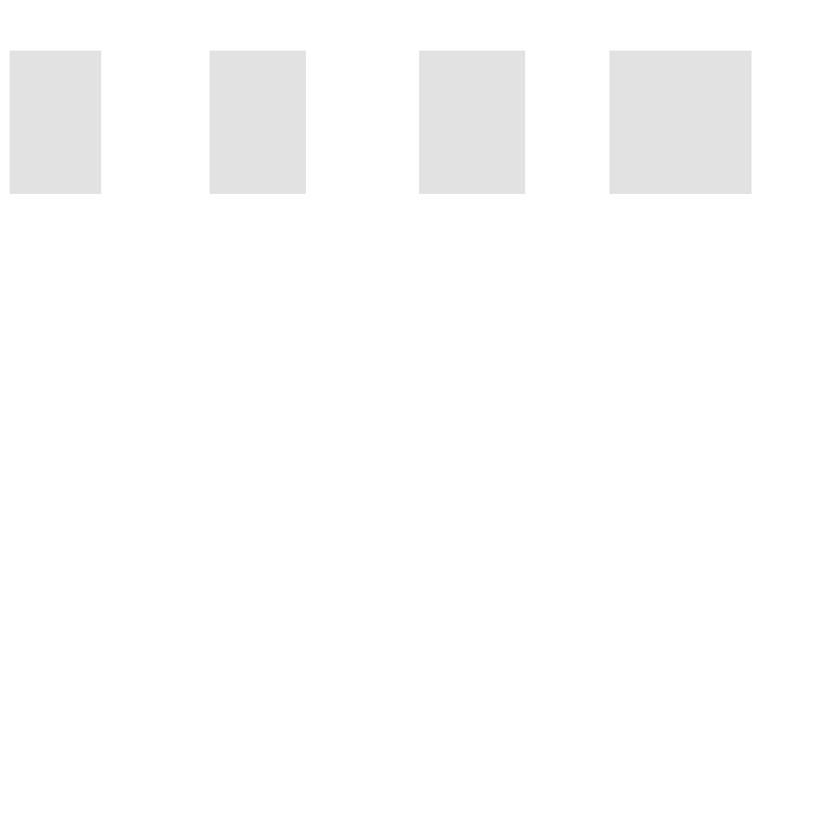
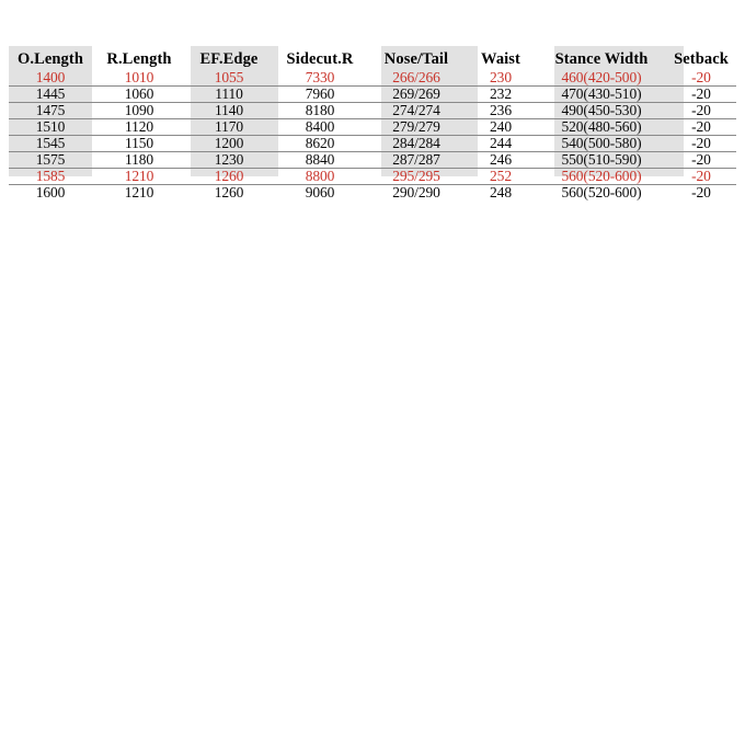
+ O.Length	R.Length	EF.Edge	Sidecut.R	Nose/Tail	Waist	Stance Width	Setback
+ 1400	1010	1055	7330	266/266	230	460(420-500)	-20
+ 1445	1060	1110	7960	269/269	232	470(430-510)	-20
+ 1475	1090	1140	8180	274/274	236	490(450-530)	-20
+ 1510	1120	1170	8400	279/279	240	520(480-560)	-20
+ 1545	1150	1200	8620	284/284	244	540(500-580)	-20
+ 1575	1180	1230	8840	287/287	246	550(510-590)	-20
+ 1585	1210	1260	8800	295/295	252	560(520-600)	-20
+ 1600	1210	1260	9060	290/290	248	560(520-600)	-20
